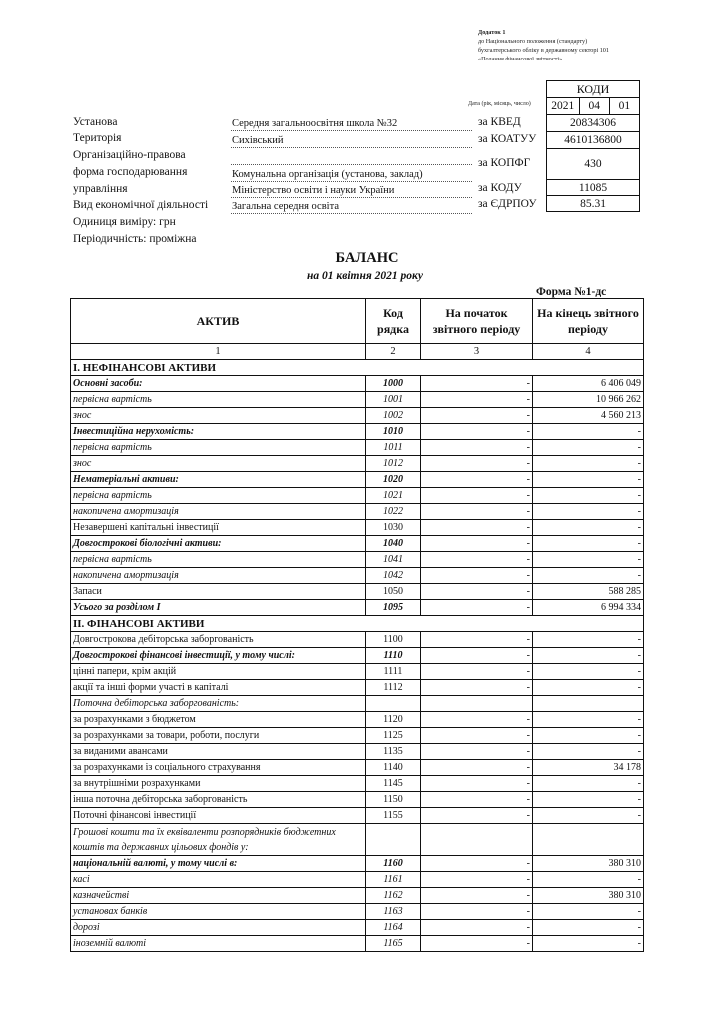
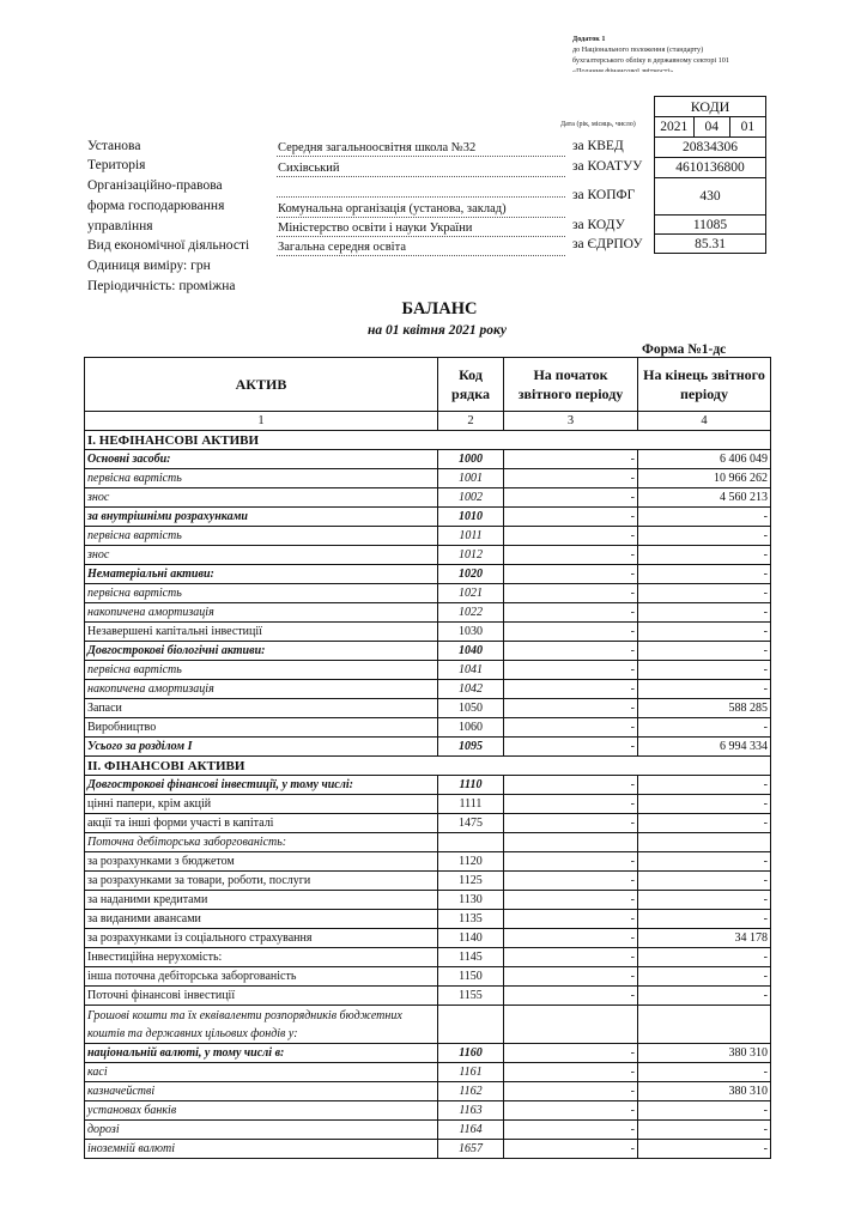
  Установа
  Територія
  Організаційно-правова
  форма господарювання
  управління
  Вид економічної діяльності
  Одиниця виміру: грн
  Періодичність: проміжна
  Середня загальноосвітня школа №32
  Сихівський
  Комунальна організація (установа, заклад)
  Міністерство освіти і науки України
  Загальна середня освіта
  за КВЕД
  за КОАТУУ
  за КОПФГ
  за КОДУ
  за ЄДРПОУ
  КОДИ
  2021	04	01
  20834306
  4610136800
  430
  11085
  85.31
  БАЛАНС
  на 01 квітня 2021 року
  Форма №1-дс
  АКТИВ	Код рядка	На початок звітного періоду	На кінець звітного періоду
  1	2	3	4
  І. НЕФІНАНСОВІ АКТИВИ
  Основні засоби:	1000	-	6 406 049
  первісна вартість	1001	-	10 966 262
  знос	1002	-	4 560 213
- Інвестиційна нерухомість:	1010	-	-
+ за внутрішніми розрахунками	1010	-	-
  первісна вартість	1011	-	-
  знос	1012	-	-
  Нематеріальні активи:	1020	-	-
  первісна вартість	1021	-	-
  накопичена амортизація	1022	-	-
  Незавершені капітальні інвестиції	1030	-	-
  Довгострокові біологічні активи:	1040	-	-
  первісна вартість	1041	-	-
  накопичена амортизація	1042	-	-
  Запаси	1050	-	588 285
+ Виробництво	1060	-	-
  Усього за розділом І	1095	-	6 994 334
  ІІ. ФІНАНСОВІ АКТИВИ
- Довгострокова дебіторська заборгованість	1100	-	-
  Довгострокові фінансові інвестиції, у тому числі:	1110	-	-
  цінні папери, крім акцій	1111	-	-
- акції та інші форми участі в капіталі	1112	-	-
+ акції та інші форми участі в капіталі	1475	-	-
  Поточна дебіторська заборгованість:
  за розрахунками з бюджетом	1120	-	-
  за розрахунками за товари, роботи, послуги	1125	-	-
+ за наданими кредитами	1130	-	-
  за виданими авансами	1135	-	-
  за розрахунками із соціального страхування	1140	-	34 178
- за внутрішніми розрахунками	1145	-	-
+ Інвестиційна нерухомість:	1145	-	-
  інша поточна дебіторська заборгованість	1150	-	-
  Поточні фінансові інвестиції	1155	-	-
  Грошові кошти та їх еквіваленти розпорядників бюджетних коштів та державних цільових фондів у:
  національній валюті, у тому числі в:	1160	-	380 310
  касі	1161	-	-
  казначействі	1162	-	380 310
  установах банків	1163	-	-
  дорозі	1164	-	-
- іноземній валюті	1165	-	-
+ іноземній валюті	1657	-	-
